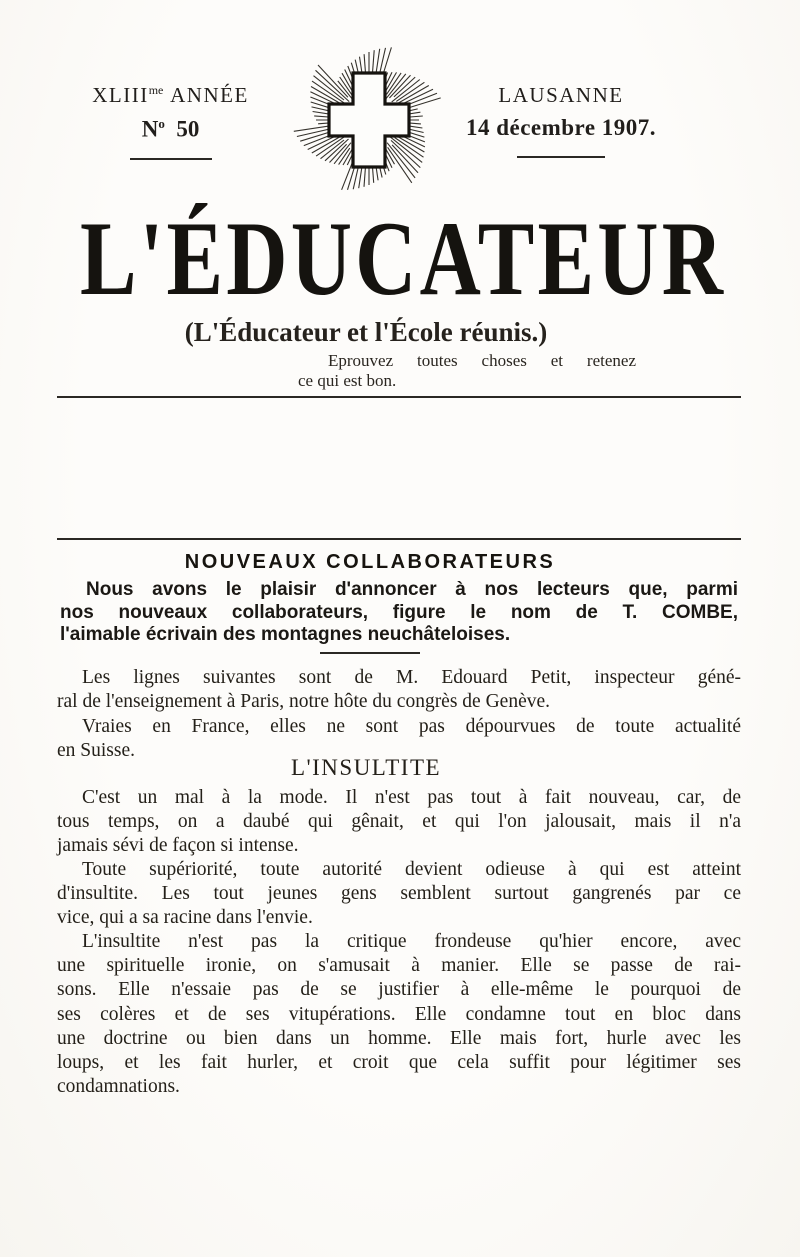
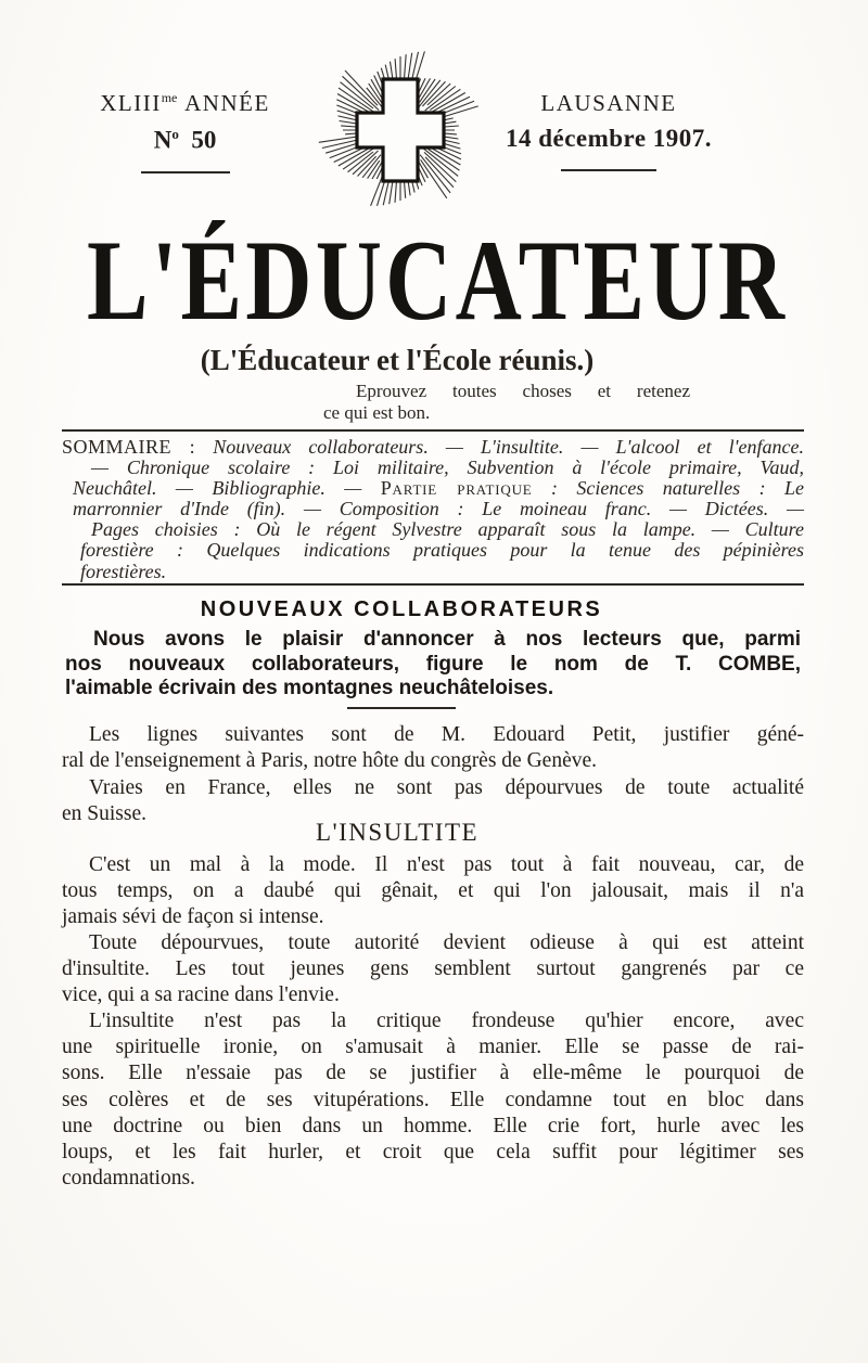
  XLIIIme ANNÉE
  No 50
  LAUSANNE
  14 décembre 1907.
  L'ÉDUCATEUR
  (L'Éducateur et l'École réunis.)
  Eprouvez toutes choses et retenez
  ce qui est bon.
+ SOMMAIRE : Nouveaux collaborateurs. — L'insultite. — L'alcool et l'enfance.
+ — Chronique scolaire : Loi militaire, Subvention à l'école primaire, Vaud,
+ Neuchâtel. — Bibliographie. — Partie pratique : Sciences naturelles : Le
+ marronnier d'Inde (fin). — Composition : Le moineau franc. — Dictées. —
+ Pages choisies : Où le régent Sylvestre apparaît sous la lampe. — Culture
+ forestière : Quelques indications pratiques pour la tenue des pépinières
+ forestières.
  NOUVEAUX COLLABORATEURS
  Nous avons le plaisir d'annoncer à nos lecteurs que, parmi
  nos nouveaux collaborateurs, figure le nom de T. COMBE,
  l'aimable écrivain des montagnes neuchâteloises.
- Les lignes suivantes sont de M. Edouard Petit, inspecteur géné-
+ Les lignes suivantes sont de M. Edouard Petit, justifier géné-
  ral de l'enseignement à Paris, notre hôte du congrès de Genève.
  Vraies en France, elles ne sont pas dépourvues de toute actualité
  en Suisse.
  L'INSULTITE
  C'est un mal à la mode. Il n'est pas tout à fait nouveau, car, de
  tous temps, on a daubé qui gênait, et qui l'on jalousait, mais il n'a
  jamais sévi de façon si intense.
- Toute supériorité, toute autorité devient odieuse à qui est atteint
+ Toute dépourvues, toute autorité devient odieuse à qui est atteint
  d'insultite. Les tout jeunes gens semblent surtout gangrenés par ce
  vice, qui a sa racine dans l'envie.
  L'insultite n'est pas la critique frondeuse qu'hier encore, avec
  une spirituelle ironie, on s'amusait à manier. Elle se passe de rai-
  sons. Elle n'essaie pas de se justifier à elle-même le pourquoi de
  ses colères et de ses vitupérations. Elle condamne tout en bloc dans
- une doctrine ou bien dans un homme. Elle mais fort, hurle avec les
+ une doctrine ou bien dans un homme. Elle crie fort, hurle avec les
  loups, et les fait hurler, et croit que cela suffit pour légitimer ses
  condamnations.
